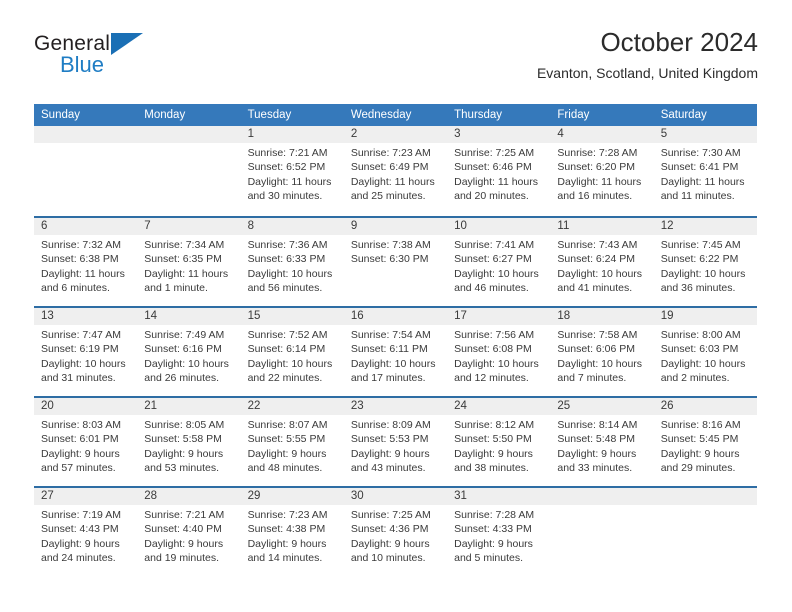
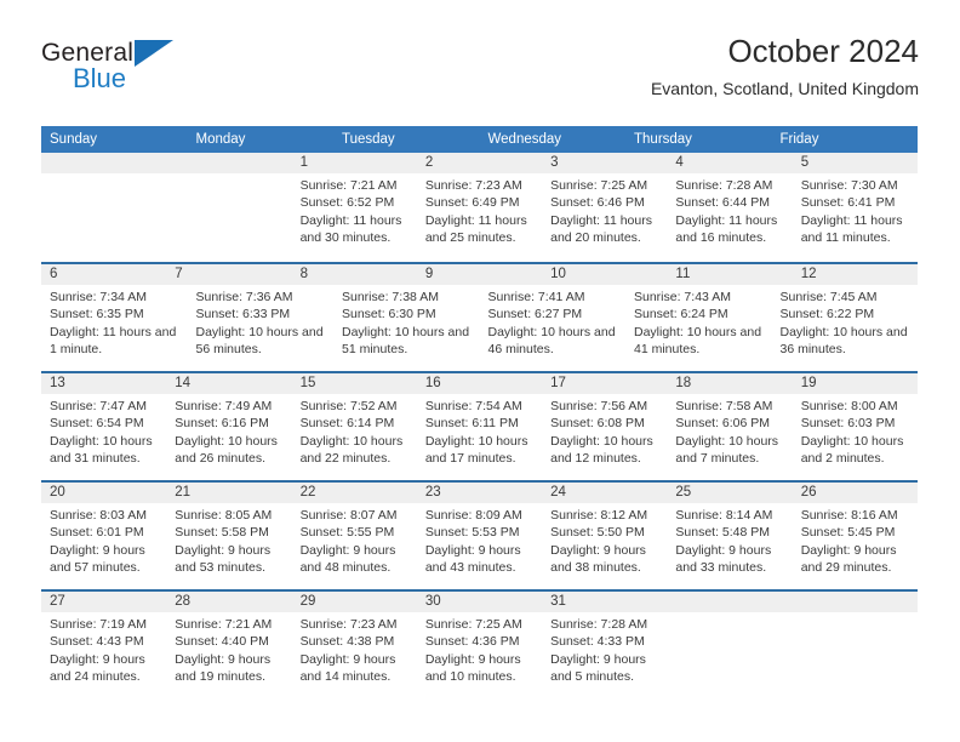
  General
  Blue
  October 2024
  Evanton, Scotland, United Kingdom
  Sunday
  Monday
  Tuesday
  Wednesday
  Thursday
  Friday
- Saturday
  1
  2
  3
  4
  5
  Sunrise: 7:21 AM
  Sunset: 6:52 PM
  Daylight: 11 hours and 30 minutes.
  Sunrise: 7:23 AM
  Sunset: 6:49 PM
  Daylight: 11 hours and 25 minutes.
  Sunrise: 7:25 AM
  Sunset: 6:46 PM
  Daylight: 11 hours and 20 minutes.
  Sunrise: 7:28 AM
- Sunset: 6:20 PM
+ Sunset: 6:44 PM
  Daylight: 11 hours and 16 minutes.
  Sunrise: 7:30 AM
  Sunset: 6:41 PM
  Daylight: 11 hours and 11 minutes.
  6
  7
  8
  9
  10
  11
  12
- Sunrise: 7:32 AM
- Sunset: 6:38 PM
- Daylight: 11 hours and 6 minutes.
  Sunrise: 7:34 AM
  Sunset: 6:35 PM
  Daylight: 11 hours and 1 minute.
  Sunrise: 7:36 AM
  Sunset: 6:33 PM
  Daylight: 10 hours and 56 minutes.
  Sunrise: 7:38 AM
  Sunset: 6:30 PM
+ Daylight: 10 hours and 51 minutes.
  Sunrise: 7:41 AM
  Sunset: 6:27 PM
  Daylight: 10 hours and 46 minutes.
  Sunrise: 7:43 AM
  Sunset: 6:24 PM
  Daylight: 10 hours and 41 minutes.
  Sunrise: 7:45 AM
  Sunset: 6:22 PM
  Daylight: 10 hours and 36 minutes.
  13
  14
  15
  16
  17
  18
  19
  Sunrise: 7:47 AM
- Sunset: 6:19 PM
+ Sunset: 6:54 PM
  Daylight: 10 hours and 31 minutes.
  Sunrise: 7:49 AM
  Sunset: 6:16 PM
  Daylight: 10 hours and 26 minutes.
  Sunrise: 7:52 AM
  Sunset: 6:14 PM
  Daylight: 10 hours and 22 minutes.
  Sunrise: 7:54 AM
  Sunset: 6:11 PM
  Daylight: 10 hours and 17 minutes.
  Sunrise: 7:56 AM
  Sunset: 6:08 PM
  Daylight: 10 hours and 12 minutes.
  Sunrise: 7:58 AM
  Sunset: 6:06 PM
  Daylight: 10 hours and 7 minutes.
  Sunrise: 8:00 AM
  Sunset: 6:03 PM
  Daylight: 10 hours and 2 minutes.
  20
  21
  22
  23
  24
  25
  26
  Sunrise: 8:03 AM
  Sunset: 6:01 PM
  Daylight: 9 hours and 57 minutes.
  Sunrise: 8:05 AM
  Sunset: 5:58 PM
  Daylight: 9 hours and 53 minutes.
  Sunrise: 8:07 AM
  Sunset: 5:55 PM
  Daylight: 9 hours and 48 minutes.
  Sunrise: 8:09 AM
  Sunset: 5:53 PM
  Daylight: 9 hours and 43 minutes.
  Sunrise: 8:12 AM
  Sunset: 5:50 PM
  Daylight: 9 hours and 38 minutes.
  Sunrise: 8:14 AM
  Sunset: 5:48 PM
  Daylight: 9 hours and 33 minutes.
  Sunrise: 8:16 AM
  Sunset: 5:45 PM
  Daylight: 9 hours and 29 minutes.
  27
  28
  29
  30
  31
  Sunrise: 7:19 AM
  Sunset: 4:43 PM
  Daylight: 9 hours and 24 minutes.
  Sunrise: 7:21 AM
  Sunset: 4:40 PM
  Daylight: 9 hours and 19 minutes.
  Sunrise: 7:23 AM
  Sunset: 4:38 PM
  Daylight: 9 hours and 14 minutes.
  Sunrise: 7:25 AM
  Sunset: 4:36 PM
  Daylight: 9 hours and 10 minutes.
  Sunrise: 7:28 AM
  Sunset: 4:33 PM
  Daylight: 9 hours and 5 minutes.
